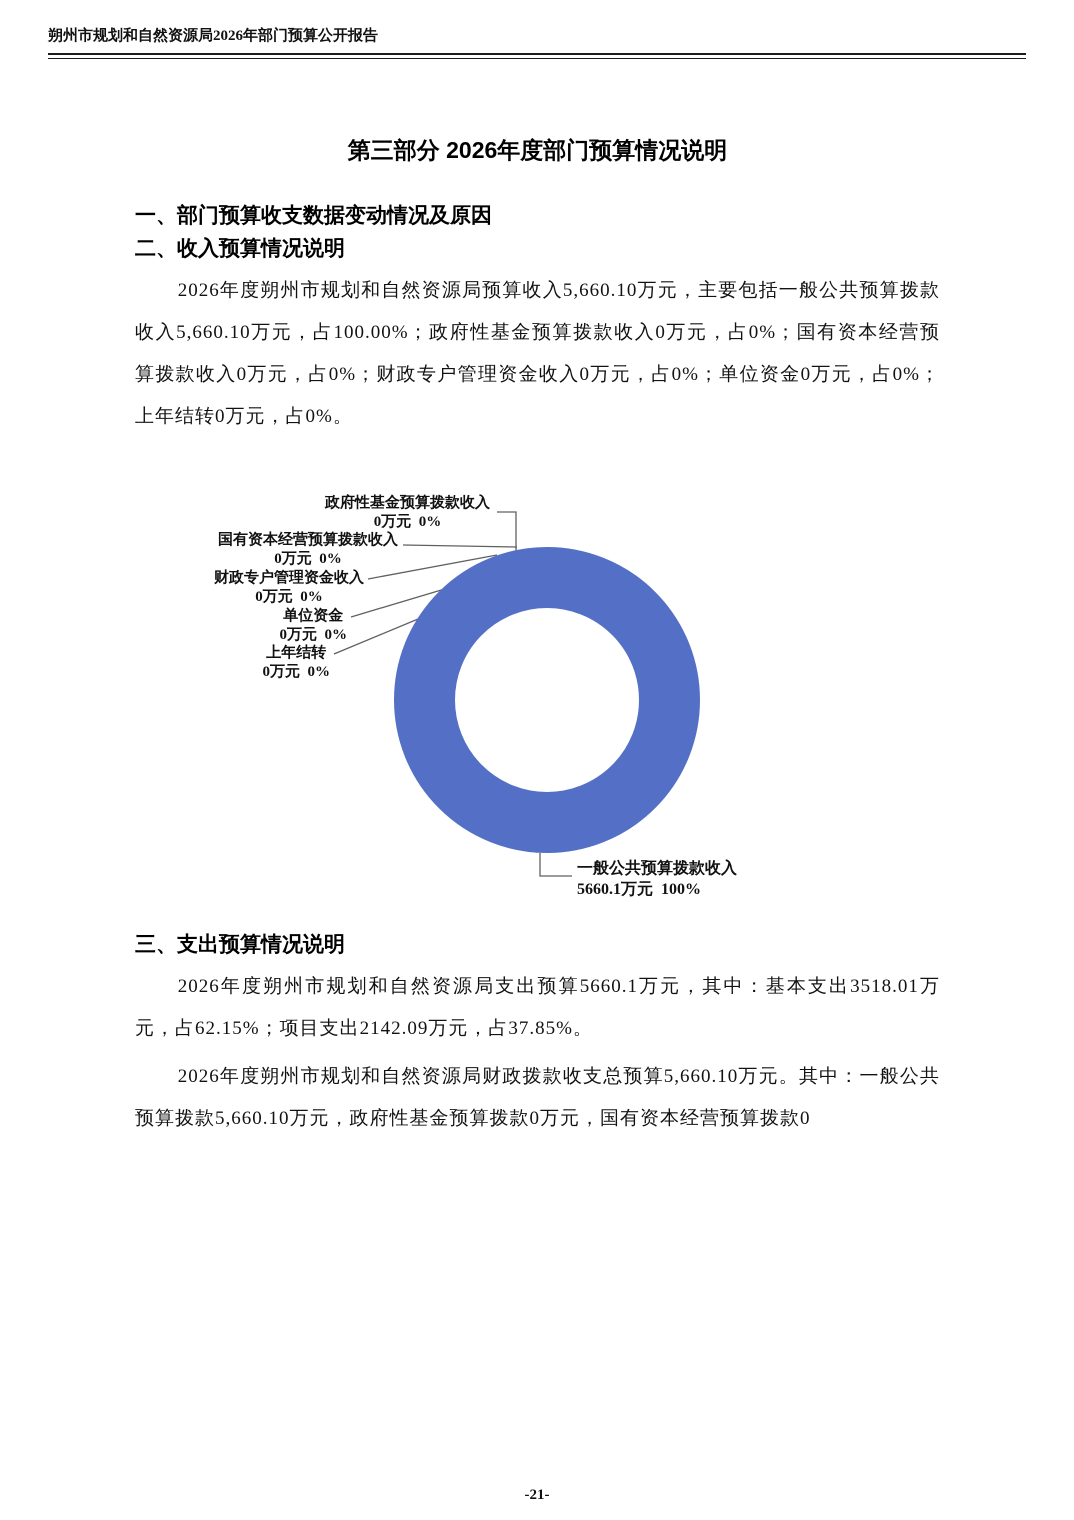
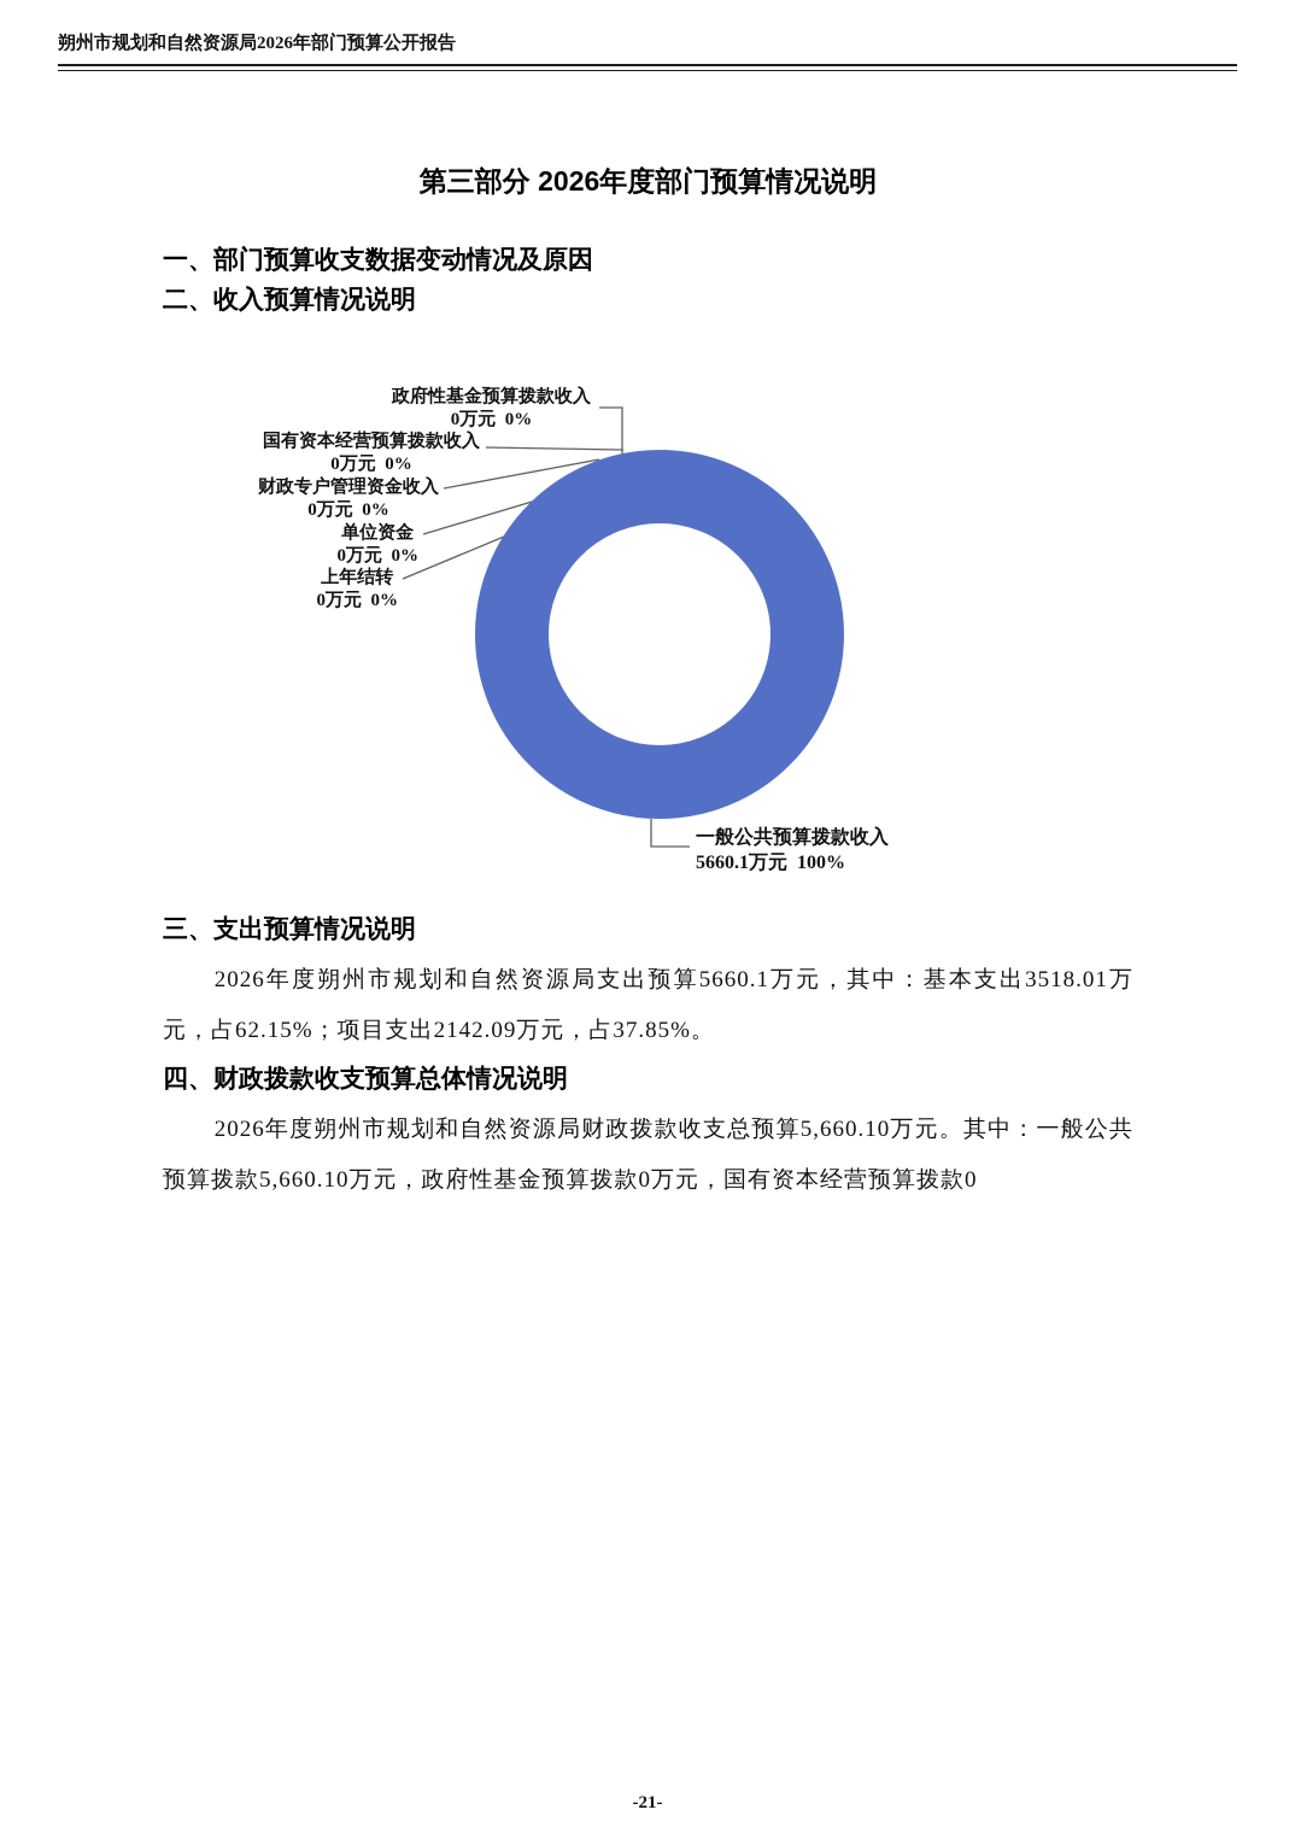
  朔州市规划和自然资源局2026年部门预算公开报告
  第三部分 2026年度部门预算情况说明
  一、部门预算收支数据变动情况及原因
  二、收入预算情况说明
- 2026年度朔州市规划和自然资源局预算收入5,660.10万元，主要包括一般公共预算拨款收入5,660.10万元，占100.00%；政府性基金预算拨款收入0万元，占0%；国有资本经营预算拨款收入0万元，占0%；财政专户管理资金收入0万元，占0%；单位资金0万元，占0%；上年结转0万元，占0%。
  政府性基金预算拨款收入
  0万元 0%
  国有资本经营预算拨款收入
  0万元 0%
  财政专户管理资金收入
  0万元 0%
  单位资金
  0万元 0%
  上年结转
  0万元 0%
  一般公共预算拨款收入
  5660.1万元 100%
  三、支出预算情况说明
  2026年度朔州市规划和自然资源局支出预算5660.1万元，其中：基本支出3518.01万元，占62.15%；项目支出2142.09万元，占37.85%。
+ 四、财政拨款收支预算总体情况说明
  2026年度朔州市规划和自然资源局财政拨款收支总预算5,660.10万元。其中：一般公共预算拨款5,660.10万元，政府性基金预算拨款0万元，国有资本经营预算拨款0
  -21-
